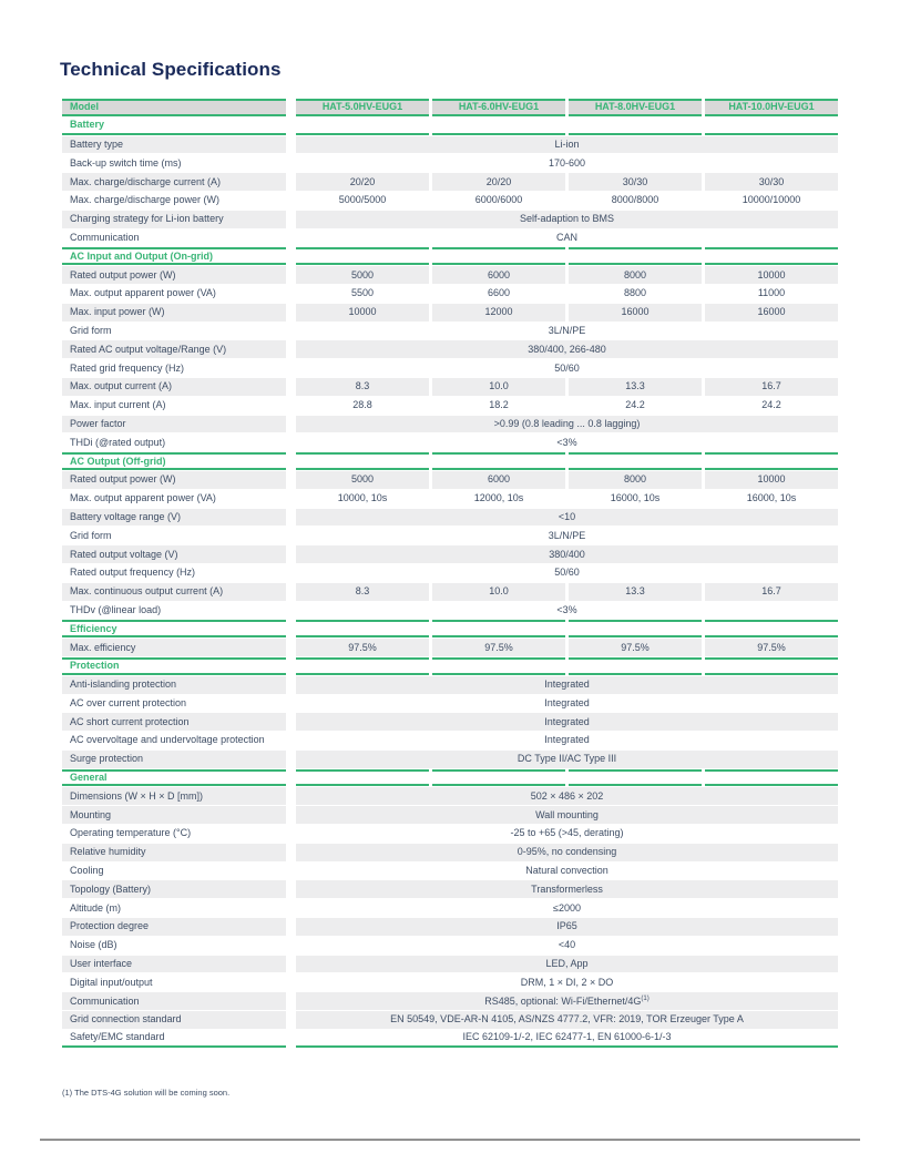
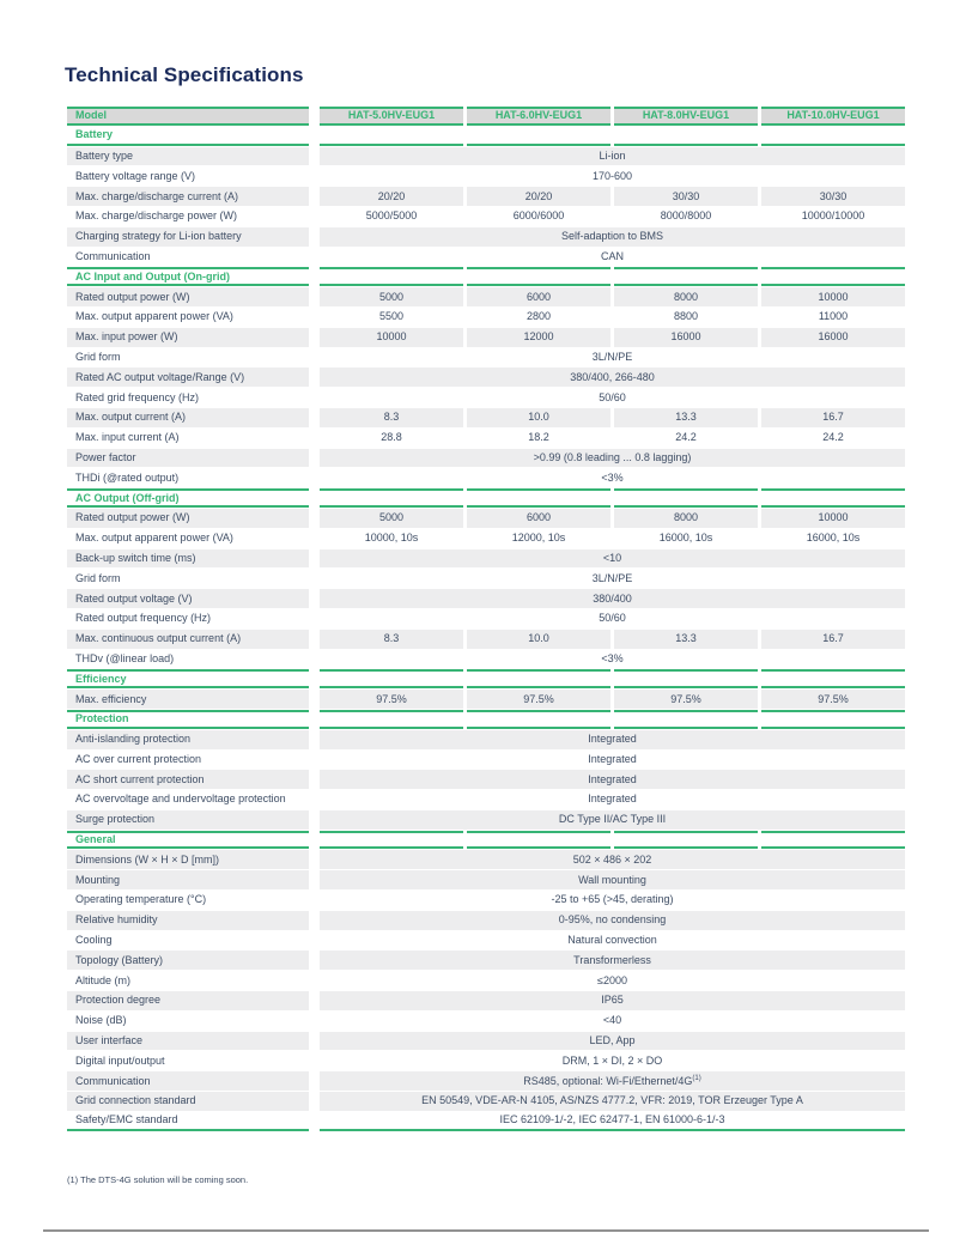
  Technical Specifications
  Model
  HAT-5.0HV-EUG1
  HAT-6.0HV-EUG1
  HAT-8.0HV-EUG1
  HAT-10.0HV-EUG1
  Battery
  Battery type
  Li-ion
- Back-up switch time (ms)
+ Battery voltage range (V)
  170-600
  Max. charge/discharge current (A)
  20/20
  20/20
  30/30
  30/30
  Max. charge/discharge power (W)
  5000/5000
  6000/6000
  8000/8000
  10000/10000
  Charging strategy for Li-ion battery
  Self-adaption to BMS
  Communication
  CAN
  AC Input and Output (On-grid)
  Rated output power (W)
  5000
  6000
  8000
  10000
  Max. output apparent power (VA)
  5500
- 6600
+ 2800
  8800
  11000
  Max. input power (W)
  10000
  12000
  16000
  16000
  Grid form
  3L/N/PE
  Rated AC output voltage/Range (V)
  380/400, 266-480
  Rated grid frequency (Hz)
  50/60
  Max. output current (A)
  8.3
  10.0
  13.3
  16.7
  Max. input current (A)
  28.8
  18.2
  24.2
  24.2
  Power factor
  >0.99 (0.8 leading ... 0.8 lagging)
  THDi (@rated output)
  <3%
  AC Output (Off-grid)
  Rated output power (W)
  5000
  6000
  8000
  10000
  Max. output apparent power (VA)
  10000, 10s
  12000, 10s
  16000, 10s
  16000, 10s
- Battery voltage range (V)
+ Back-up switch time (ms)
  <10
  Grid form
  3L/N/PE
  Rated output voltage (V)
  380/400
  Rated output frequency (Hz)
  50/60
  Max. continuous output current (A)
  8.3
  10.0
  13.3
  16.7
  THDv (@linear load)
  <3%
  Efficiency
  Max. efficiency
  97.5%
  97.5%
  97.5%
  97.5%
  Protection
  Anti-islanding protection
  Integrated
  AC over current protection
  Integrated
  AC short current protection
  Integrated
  AC overvoltage and undervoltage protection
  Integrated
  Surge protection
  DC Type II/AC Type III
  General
  Dimensions (W × H × D [mm])
  502 × 486 × 202
  Mounting
  Wall mounting
  Operating temperature (°C)
  -25 to +65 (>45, derating)
  Relative humidity
  0-95%, no condensing
  Cooling
  Natural convection
  Topology (Battery)
  Transformerless
  Altitude (m)
  ≤2000
  Protection degree
  IP65
  Noise (dB)
  <40
  User interface
  LED, App
  Digital input/output
  DRM, 1 × DI, 2 × DO
  Communication
  RS485, optional: Wi-Fi/Ethernet/4G
  Grid connection standard
  EN 50549, VDE-AR-N 4105, AS/NZS 4777.2, VFR: 2019, TOR Erzeuger Type A
  Safety/EMC standard
  IEC 62109-1/-2, IEC 62477-1, EN 61000-6-1/-3
  (1) The DTS-4G solution will be coming soon.
